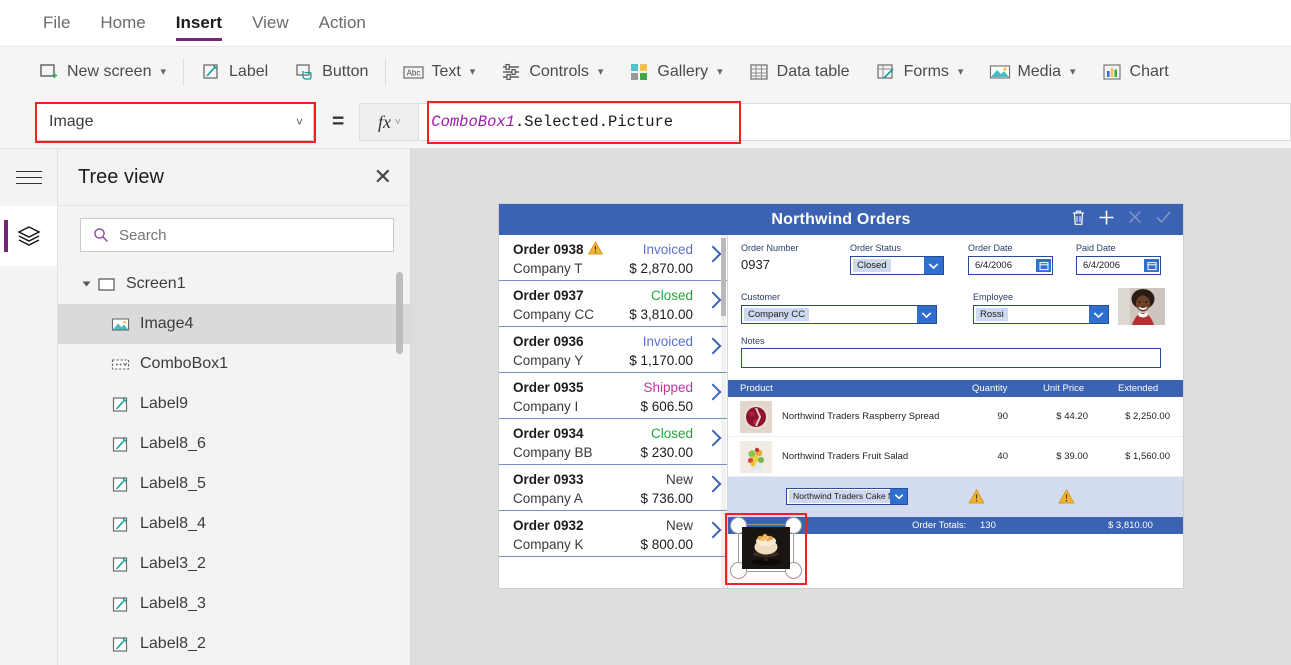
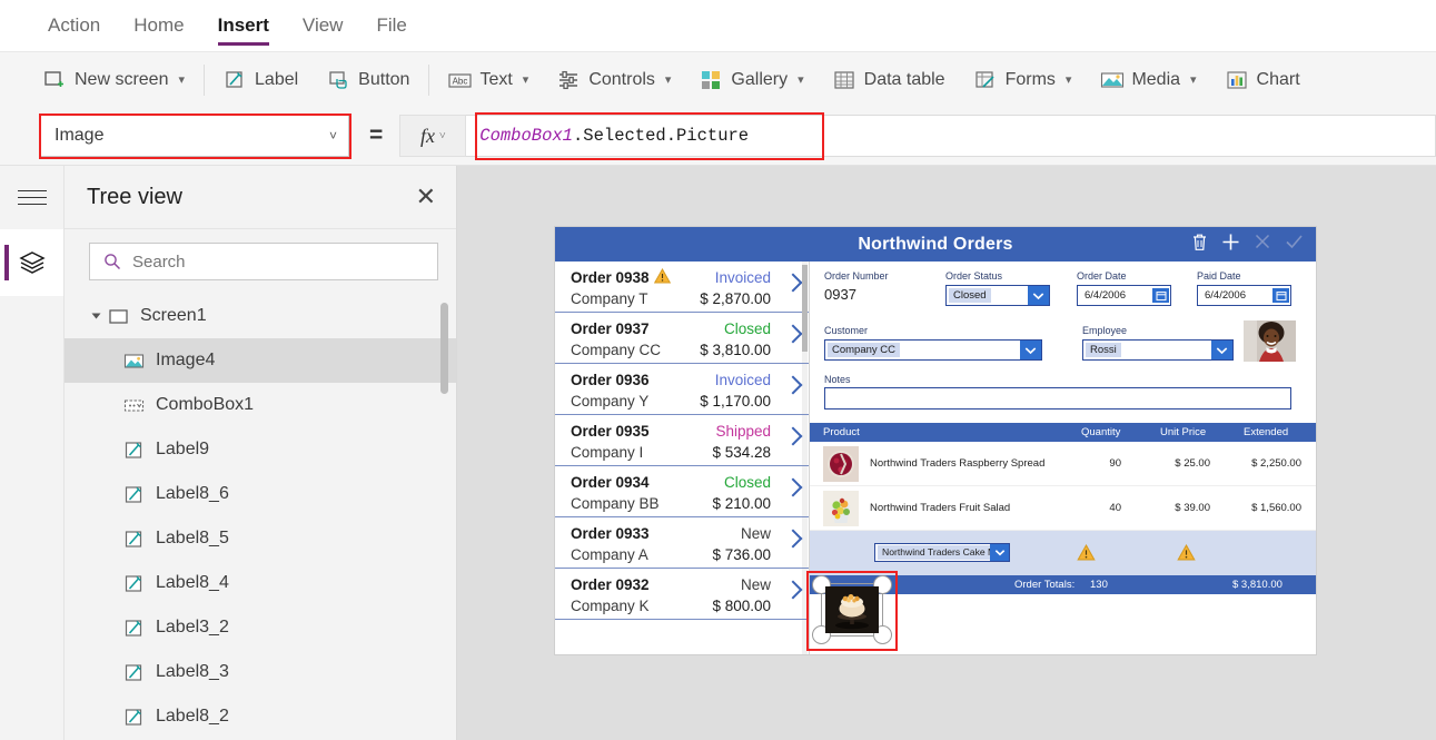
- File
+ Action
  Home
  Insert
  View
- Action
+ File
  New screen
  ▾
  Label
  Button
  Abc
  Text
  ▾
  Controls
  ▾
  Gallery
  ▾
  Data table
  Forms
  ▾
  Media
  ▾
  Chart
  Image
  ˅
  =
  fx
  ˅
  ComboBox1
  .Selected.Picture
  Tree view
  ✕
  Search
  Screen1
  Image4
  ComboBox1
  Label9
  Label8_6
  Label8_5
  Label8_4
  Label3_2
  Label8_3
  Label8_2
  Northwind Orders
  Order 0938
  Invoiced
  Company T
  $ 2,870.00
  Order 0937
  Closed
  Company CC
  $ 3,810.00
  Order 0936
  Invoiced
  Company Y
  $ 1,170.00
  Order 0935
  Shipped
  Company I
- $ 606.50
+ $ 534.28
  Order 0934
  Closed
  Company BB
- $ 230.00
+ $ 210.00
  Order 0933
  New
  Company A
  $ 736.00
  Order 0932
  New
  Company K
  $ 800.00
  Order Number
  0937
  Order Status
  Closed
  Order Date
  6/4/2006
  Paid Date
  6/4/2006
  Customer
  Company CC
  Employee
  Rossi
  Notes
  Product
  Quantity
  Unit Price
  Extended
  Northwind Traders Raspberry Spread
  90
- $ 44.20
+ $ 25.00
  $ 2,250.00
  Northwind Traders Fruit Salad
  40
  $ 39.00
  $ 1,560.00
  Northwind Traders Cake
  Order Totals:
  130
  $ 3,810.00
